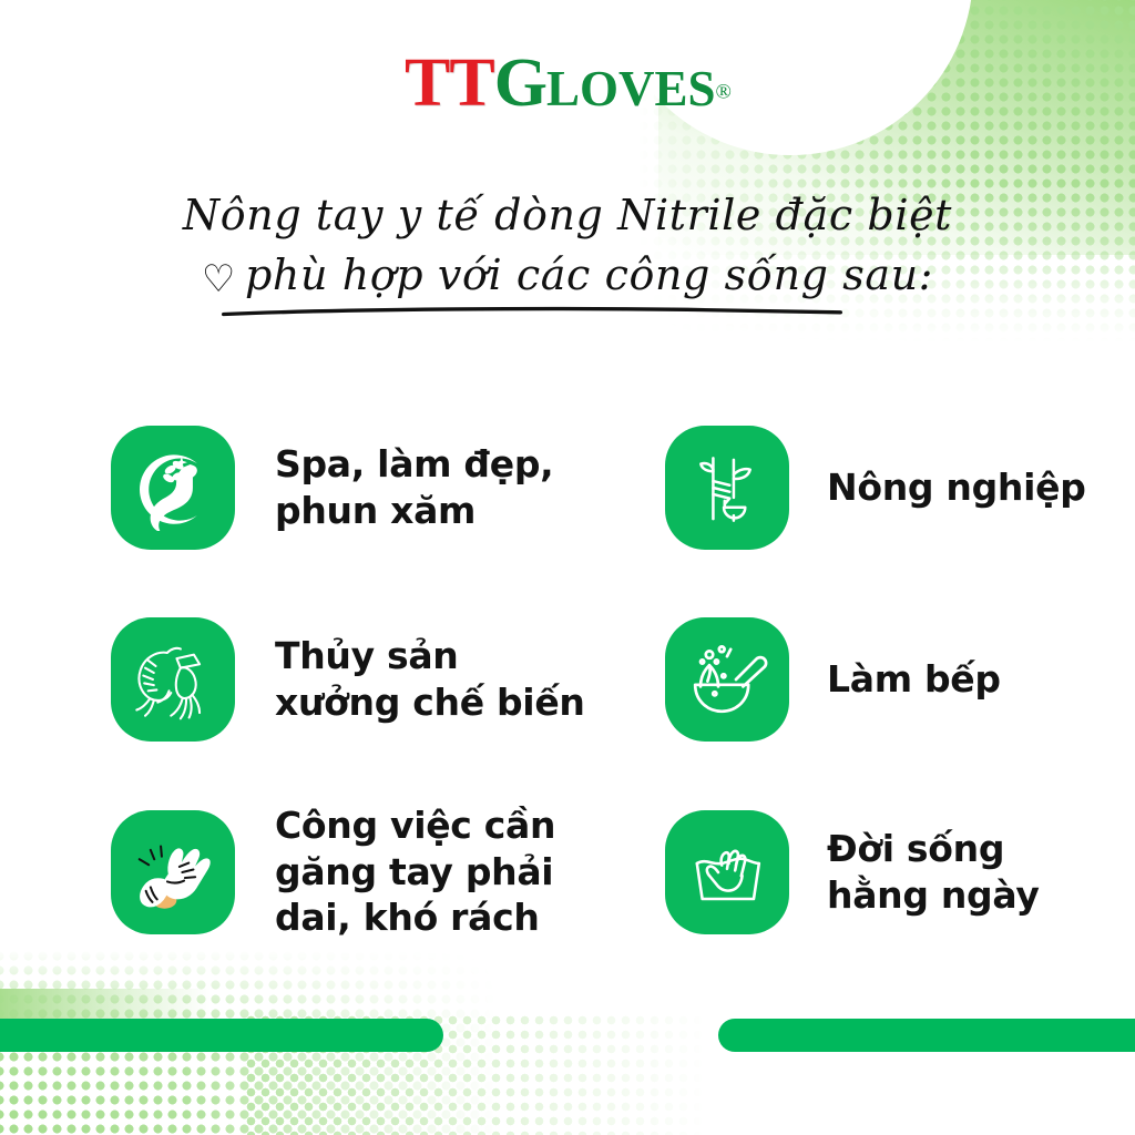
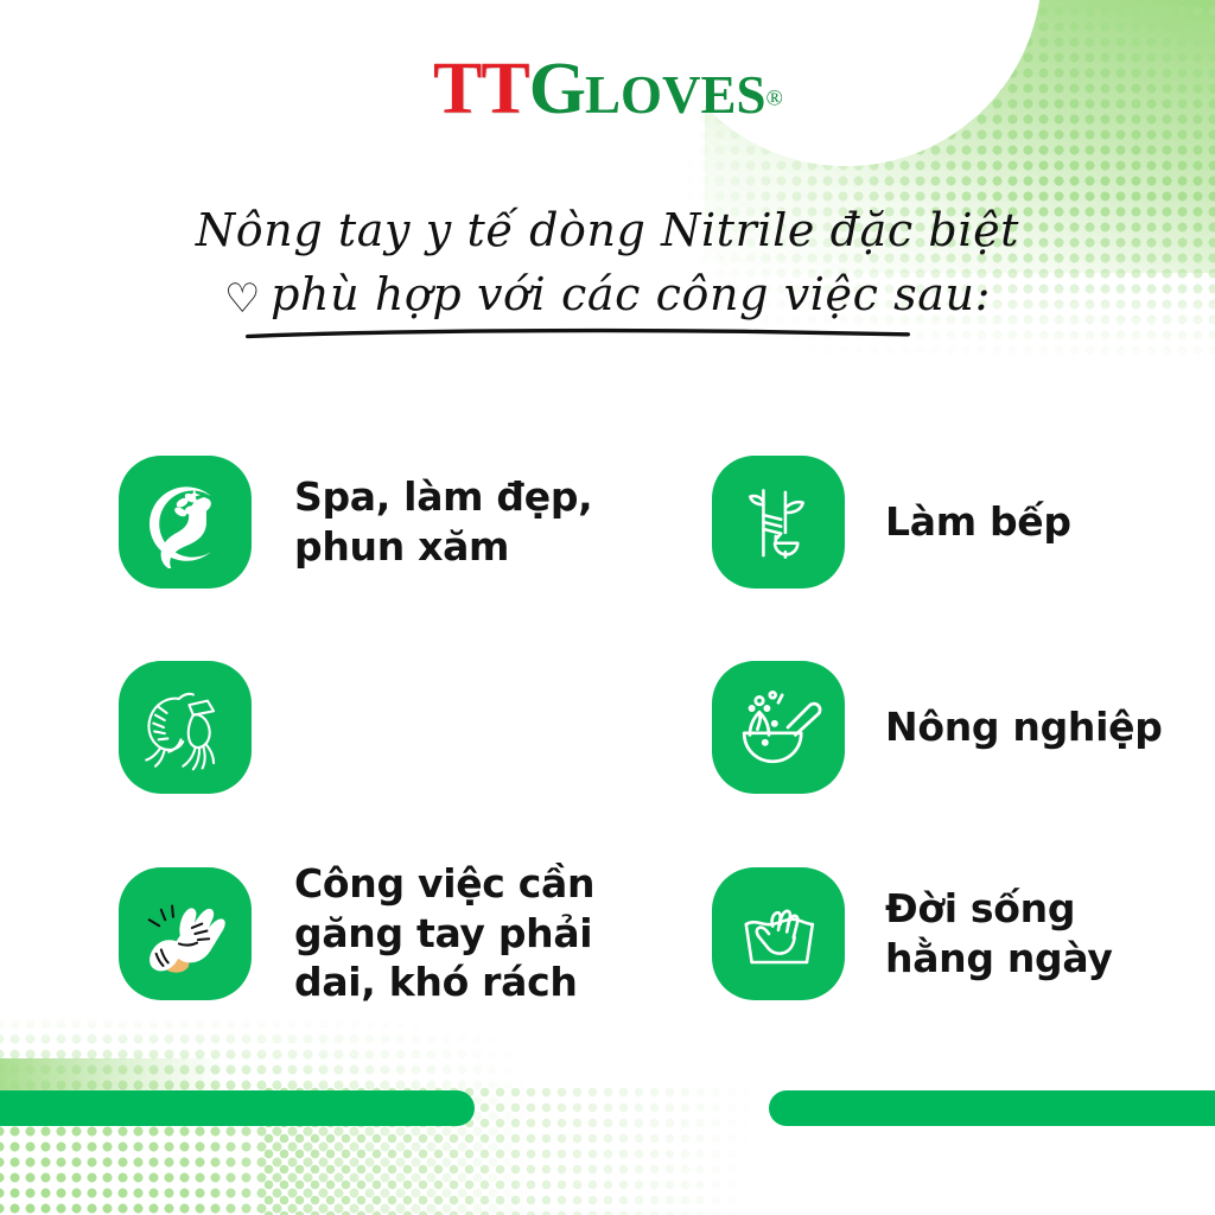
  TTGLOVES®
  Nông tay y tế dòng Nitrile đặc biệt
- ♡ phù hợp với các công sống sau:
+ ♡ phù hợp với các công việc sau:
  Spa, làm đẹp,
  phun xăm
- Nông nghiệp
+ Làm bếp
- Thủy sản
- xưởng chế biến
- Làm bếp
+ Nông nghiệp
  Công việc cần
  găng tay phải
  dai, khó rách
  Đời sống
  hằng ngày
